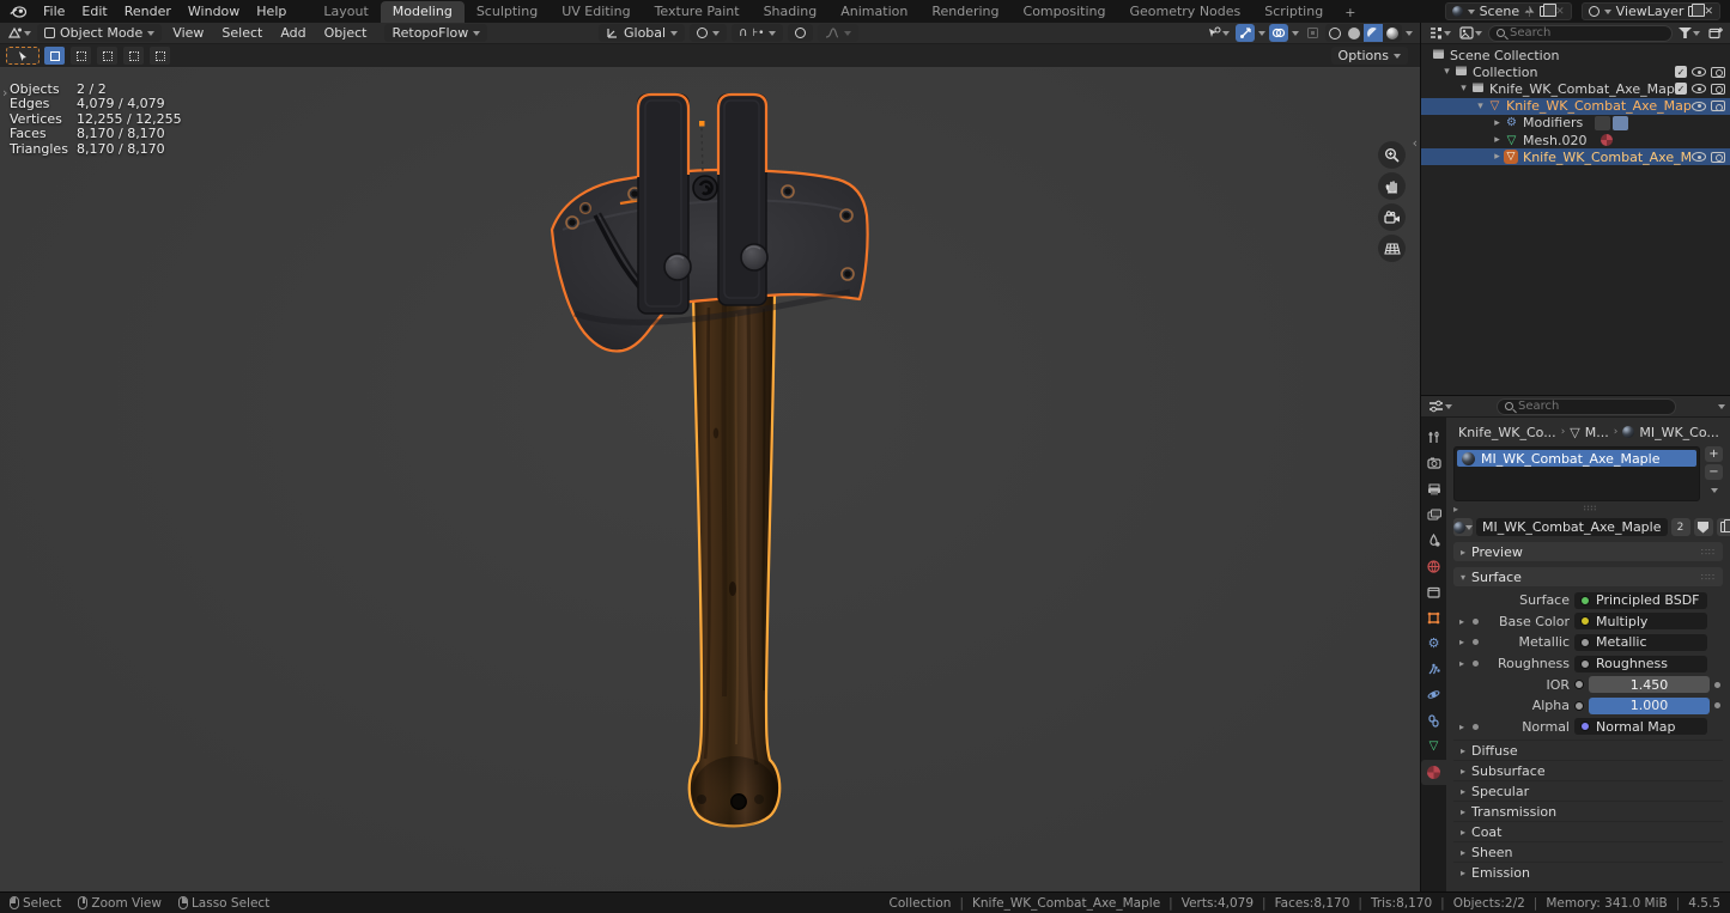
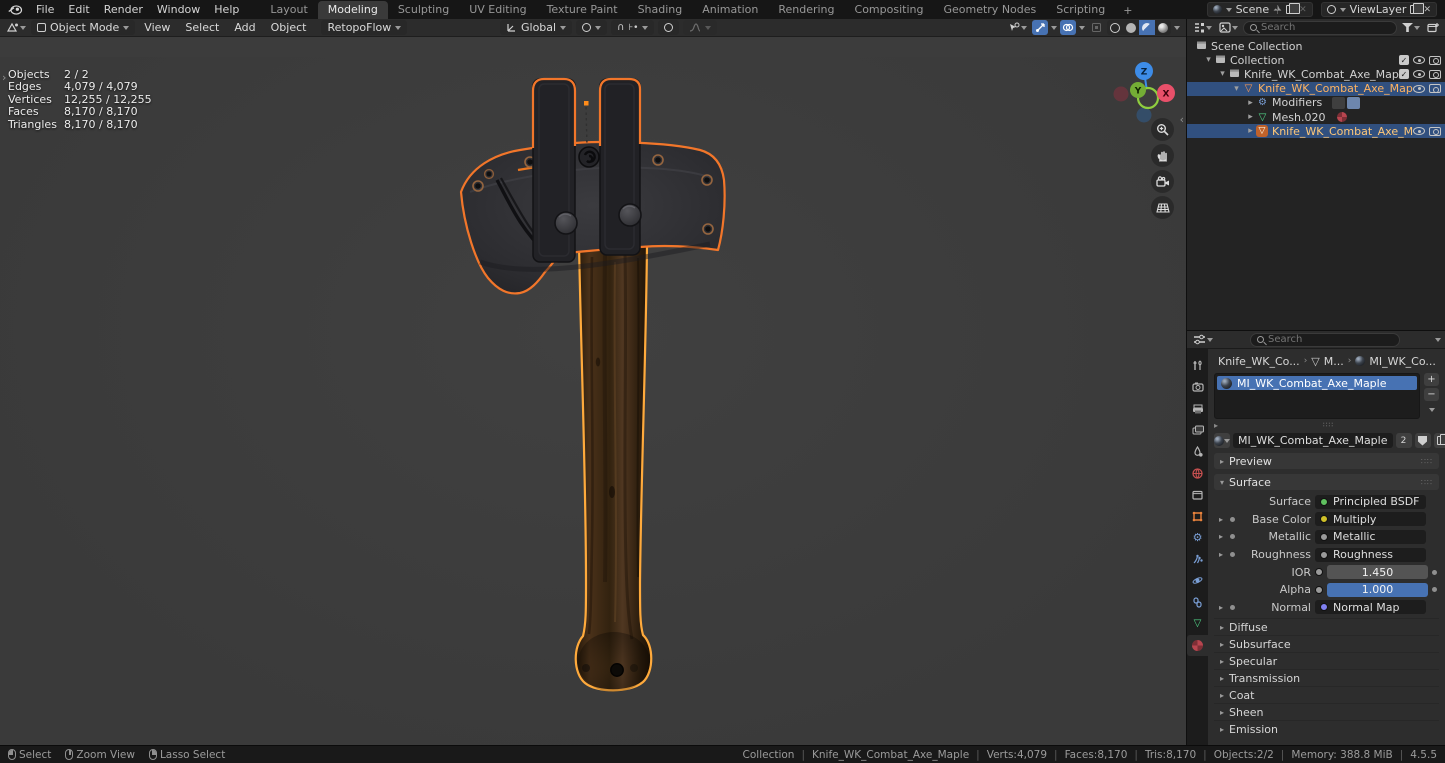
  File
  Edit
  Render
  Window
  Help
  Layout
  Modeling
  Sculpting
  UV Editing
  Texture Paint
  Shading
  Animation
  Rendering
  Compositing
  Geometry Nodes
  Scripting
  +
  Scene
  ✕
  ViewLayer
  ✕
  Object Mode
  View
  Select
  Add
  Object
  RetopoFlow
  Global
  ∩
  ⊦•
- Options
  Objects
  2 / 2
  Edges
  4,079 / 4,079
  Vertices
  12,255 / 12,255
  Faces
  8,170 / 8,170
  Triangles
  8,170 / 8,170
  ›
  ‹
+ Y
+ Z
+ X
  Search
  Scene Collection
  ▾
  Collection
  ✓
  ▾
  Knife_WK_Combat_Axe_Map
  ✓
  ▾
  ▽
  Knife_WK_Combat_Axe_Map
  ▸
  ⚙
  Modifiers
  ▸
  ▽
  Mesh.020
  ▸
  ▽
  Knife_WK_Combat_Axe_M
  Search
  ⚙
  ▽
  Knife_WK_Co...
  ›
  ▽
  M...
  ›
  MI_WK_Co...
  MI_WK_Combat_Axe_Maple
  +
  −
  ▸
  ∷∷
  MI_WK_Combat_Axe_Maple
  2
  ▸
  Preview
  ∷∷
  ▾
  Surface
  ∷∷
  Surface
  Principled BSDF
  ▸
  Base Color
  Multiply
  ▸
  Metallic
  Metallic
  ▸
  Roughness
  Roughness
  IOR
  1.450
  Alpha
  1.000
  ▸
  Normal
  Normal Map
  ▸
  Diffuse
  ▸
  Subsurface
  ▸
  Specular
  ▸
  Transmission
  ▸
  Coat
  ▸
  Sheen
  ▸
  Emission
  Select
  Zoom View
  Lasso Select
  Collection
  Knife_WK_Combat_Axe_Maple
  Verts:4,079
  Faces:8,170
  Tris:8,170
  Objects:2/2
- Memory: 341.0 MiB
+ Memory: 388.8 MiB
  4.5.5
